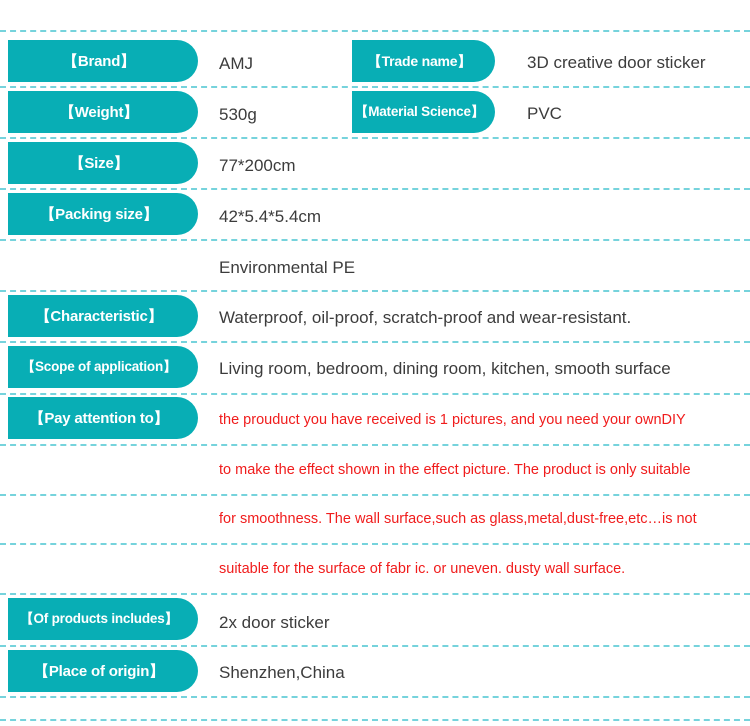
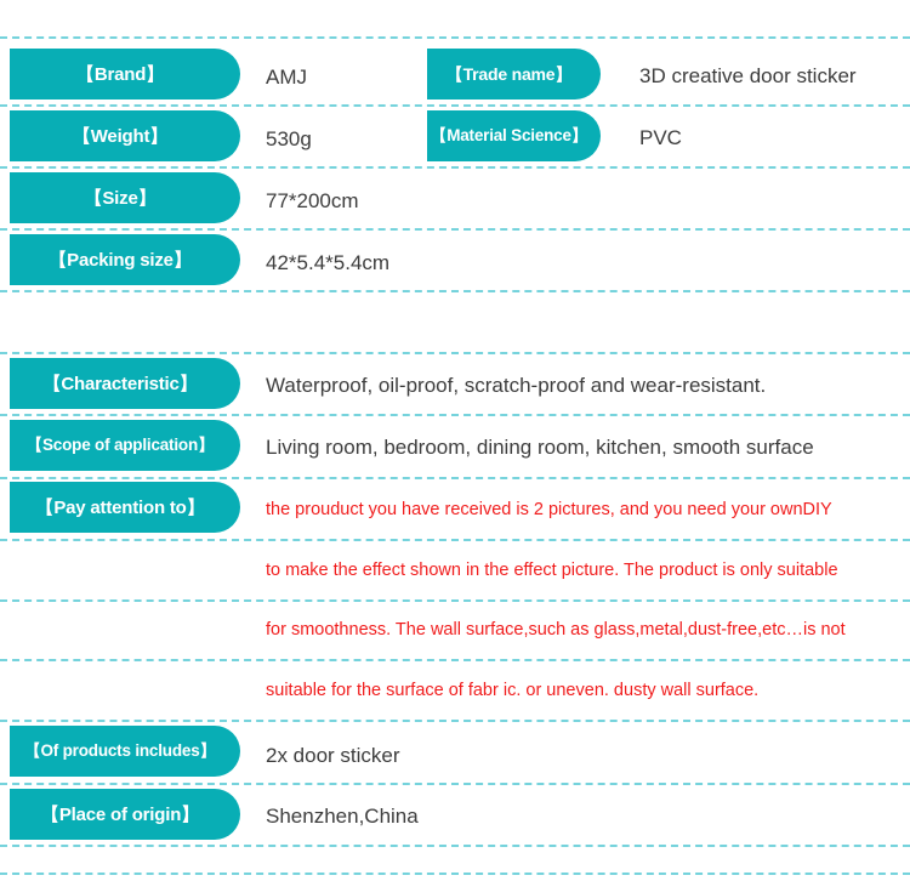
  【Brand】
  AMJ
  【Trade name】
  3D creative door sticker
  【Weight】
  530g
  【Material Science】
  PVC
  【Size】
  77*200cm
  【Packing size】
  42*5.4*5.4cm
- Environmental PE
  【Characteristic】
  Waterproof, oil-proof, scratch-proof and wear-resistant.
  【Scope of application】
  Living room, bedroom, dining room, kitchen, smooth surface
  【Pay attention to】
- the prouduct you have received is 1 pictures, and you need your ownDIY
+ the prouduct you have received is 2 pictures, and you need your ownDIY
  to make the effect shown in the effect picture. The product is only suitable
  for smoothness. The wall surface,such as glass,metal,dust-free,etc…is not
  suitable for the surface of fabr ic. or uneven. dusty wall surface.
  【Of products includes】
  2x door sticker
  【Place of origin】
  Shenzhen,China
